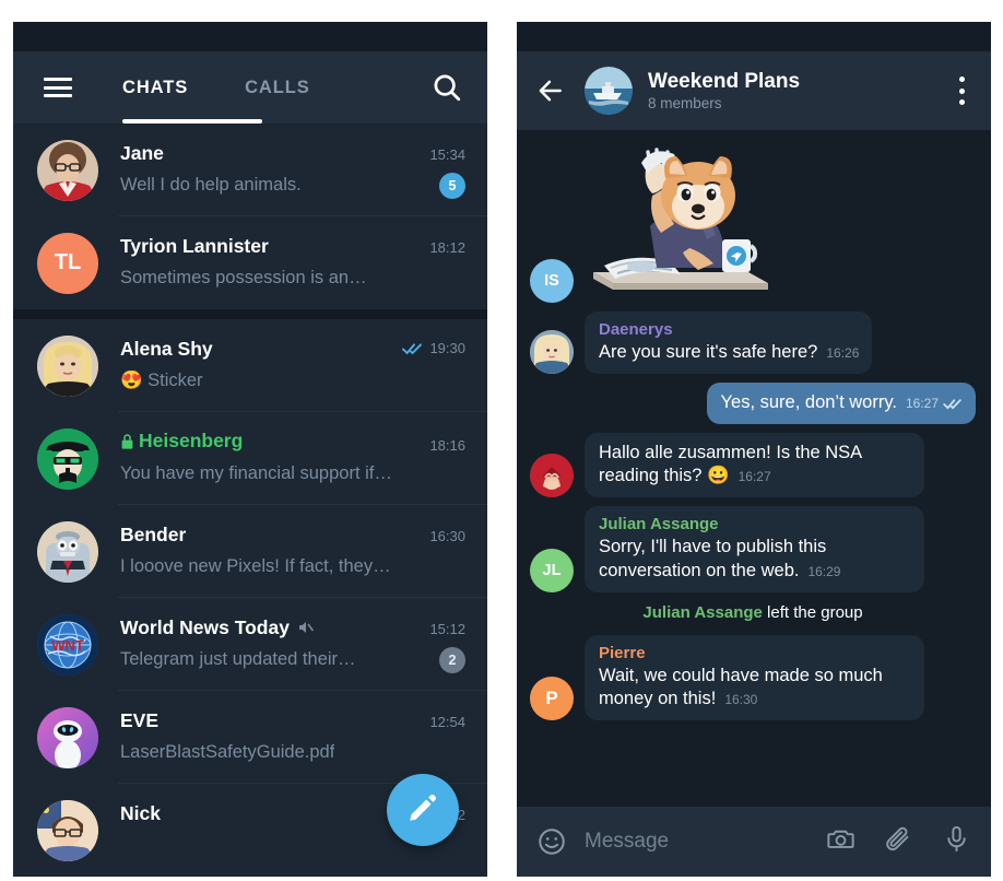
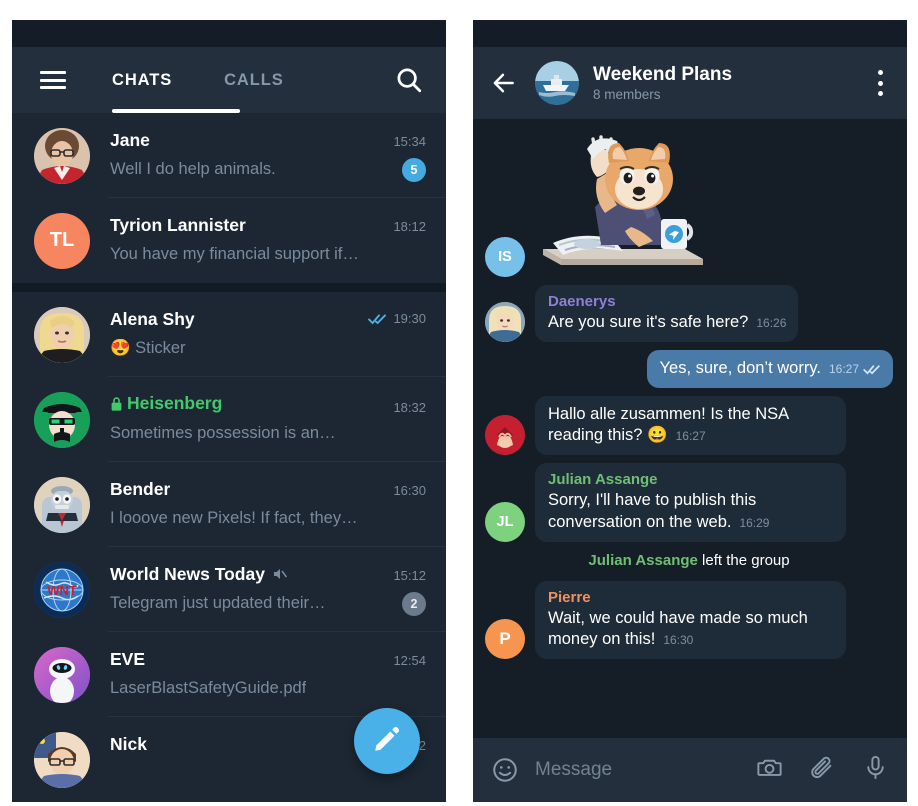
  CHATS
  CALLS
  Jane
  15:34
  Well I do help animals.
  5
  TL
  Tyrion Lannister
  18:12
- Sometimes possession is an…
+ You have my financial support if…
  Alena Shy
  19:30
  😍 Sticker
  Heisenberg
- 18:16
+ 18:32
- You have my financial support if…
+ Sometimes possession is an…
  Bender
  16:30
  I looove new Pixels! If fact, they…
  WNT
  World News Today
  15:12
  Telegram just updated their…
  2
  EVE
  12:54
  LaserBlastSafetyGuide.pdf
  Nick
  Weekend Plans
  8 members
  IS
  Daenerys
  Are you sure it's safe here? 16:26
  Yes, sure, don’t worry.
  16:27
  Hallo alle zusammen! Is the NSA reading this? 😀 16:27
  JL
  Julian Assange
  Sorry, I'll have to publish this conversation on the web. 16:29
  Julian Assange left the group
  P
  Pierre
  Wait, we could have made so much money on this! 16:30
  Message
